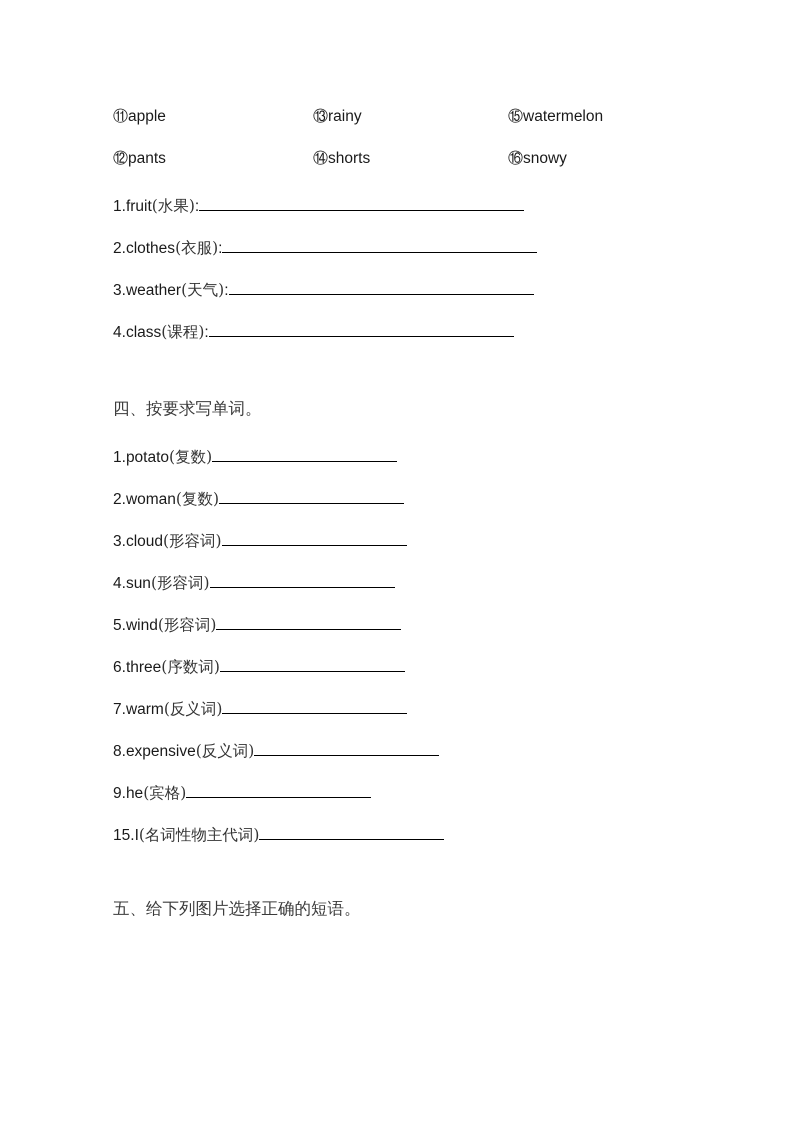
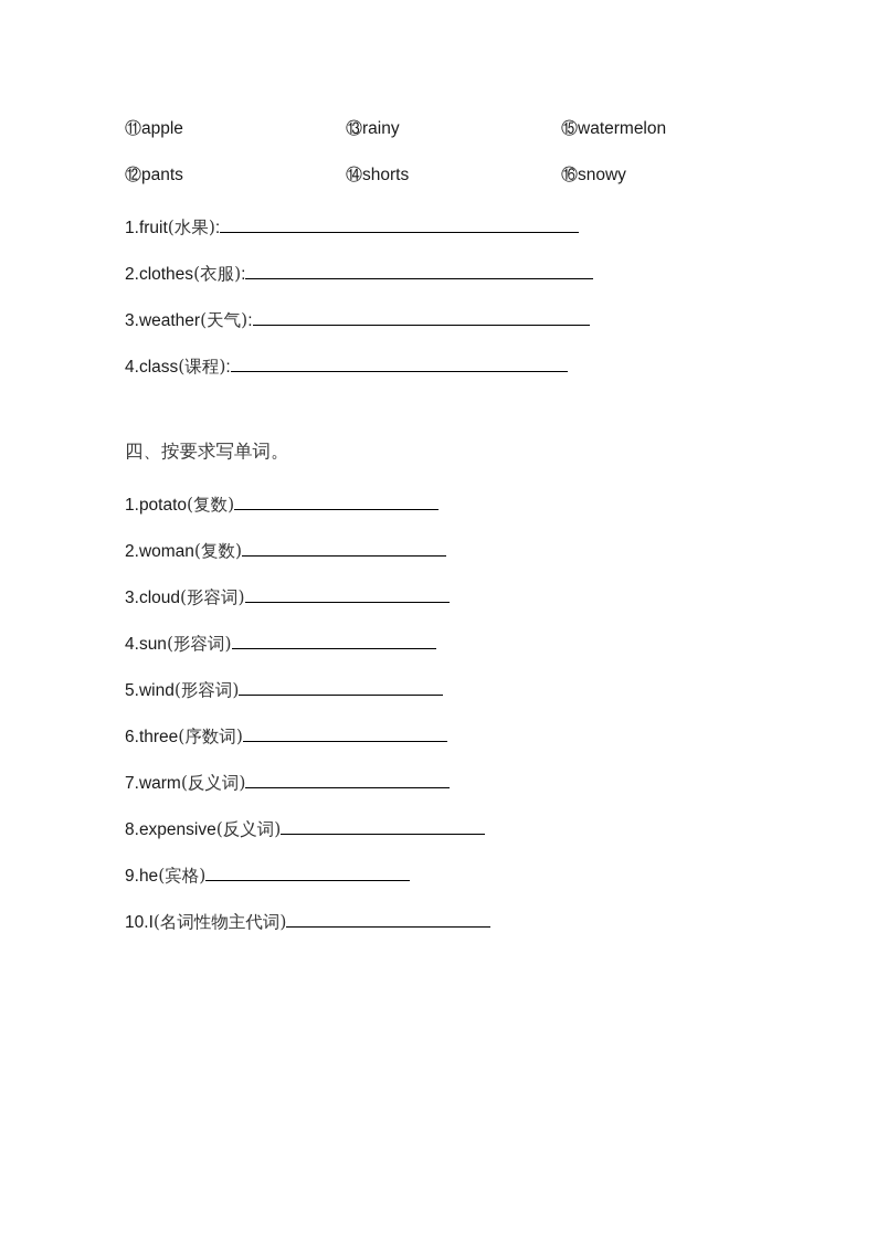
  ⑪apple
  ⑬rainy
  ⑮watermelon
  ⑫pants
  ⑭shorts
  ⑯snowy
  1.
  fruit
  (水果)
  :
  2.
  clothes
  (衣服)
  :
  3.
  weather
  (天气)
  :
  4.
  class
  (课程)
  :
  四、按要求写单词。
  1.
  potato
  (复数)
  2.
  woman
  (复数)
  3.
  cloud
  (形容词)
  4.
  sun
  (形容词)
  5.
  wind
  (形容词)
  6.
  three
  (序数词)
  7.
  warm
  (反义词)
  8.
  expensive
  (反义词)
  9.
  he
  (宾格)
- 15.
+ 10.
  I
  (名词性物主代词)
- 五、给下列图片选择正确的短语。
